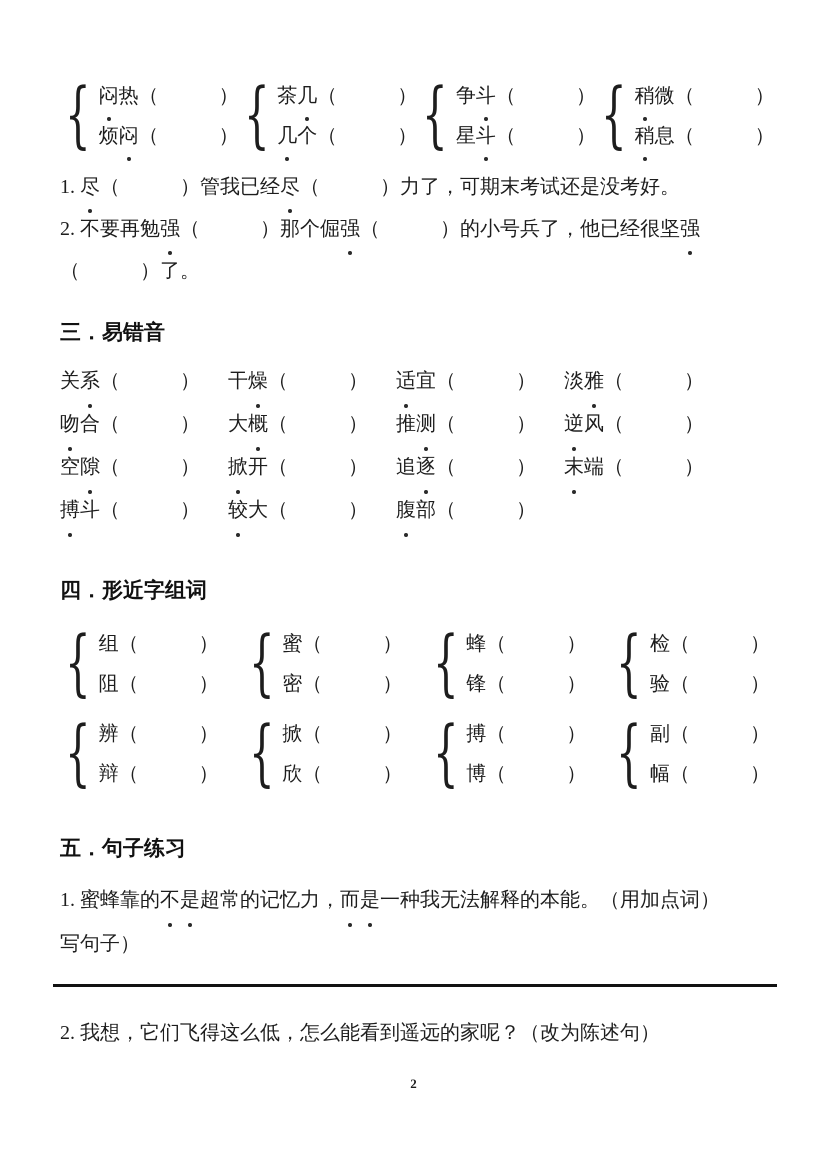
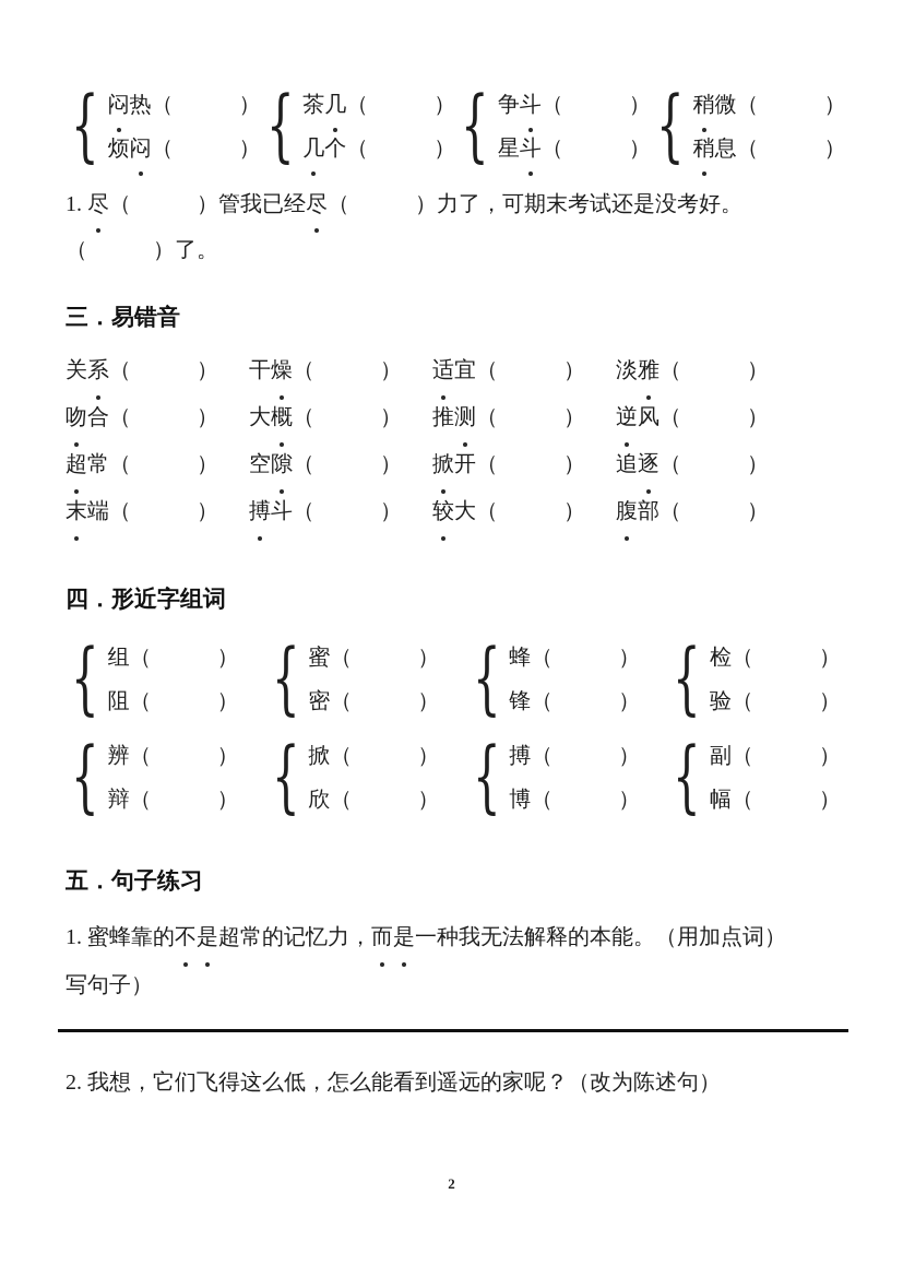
  {
  闷热（ ）
  烦闷（ ）
  {
  茶几（ ）
  几个（ ）
  {
  争斗（ ）
  星斗（ ）
  {
  稍微（ ）
  稍息（ ）
  1. 尽（ ）管我已经尽（ ）力了，可期末考试还是没考好。
- 2. 不要再勉强（ ）那个倔强（ ）的小号兵了，他已经很坚强
  （ ）了。
  三．易错音
  关系（ ）
  干燥（ ）
  适宜（ ）
  淡雅（ ）
  吻合（ ）
  大概（ ）
  推测（ ）
  逆风（ ）
+ 超常（ ）
  空隙（ ）
  掀开（ ）
  追逐（ ）
  末端（ ）
  搏斗（ ）
  较大（ ）
  腹部（ ）
  四．形近字组词
  {
  组（ ）
  阻（ ）
  {
  蜜（ ）
  密（ ）
  {
  蜂（ ）
  锋（ ）
  {
  检（ ）
  验（ ）
  {
  辨（ ）
  辩（ ）
  {
  掀（ ）
  欣（ ）
  {
  搏（ ）
  博（ ）
  {
  副（ ）
  幅（ ）
  五．句子练习
  1. 蜜蜂靠的不是超常的记忆力，而是一种我无法解释的本能。（用加点词）
  写句子）
  2. 我想，它们飞得这么低，怎么能看到遥远的家呢？（改为陈述句）
  2
